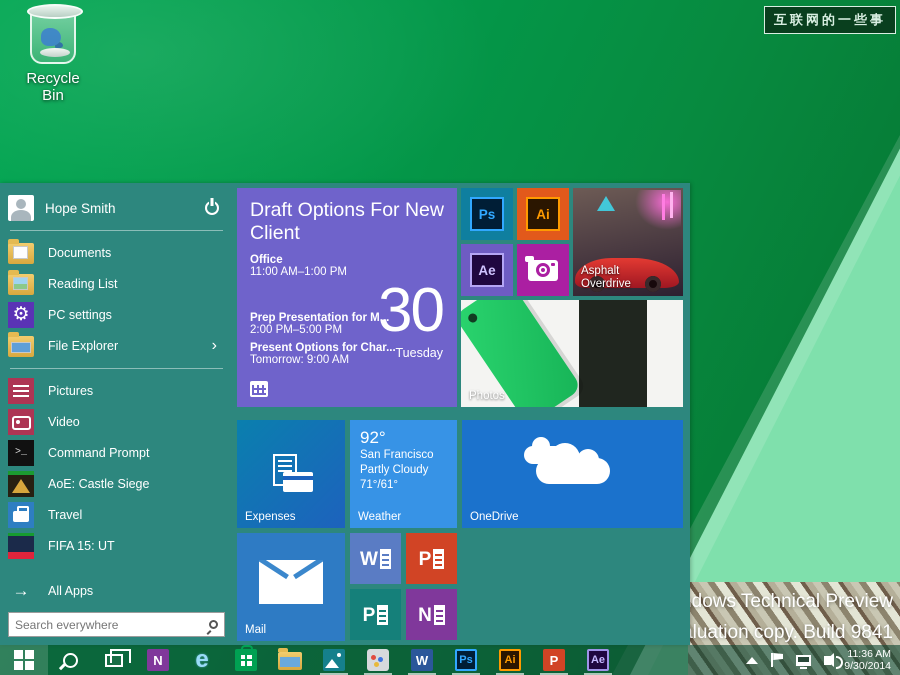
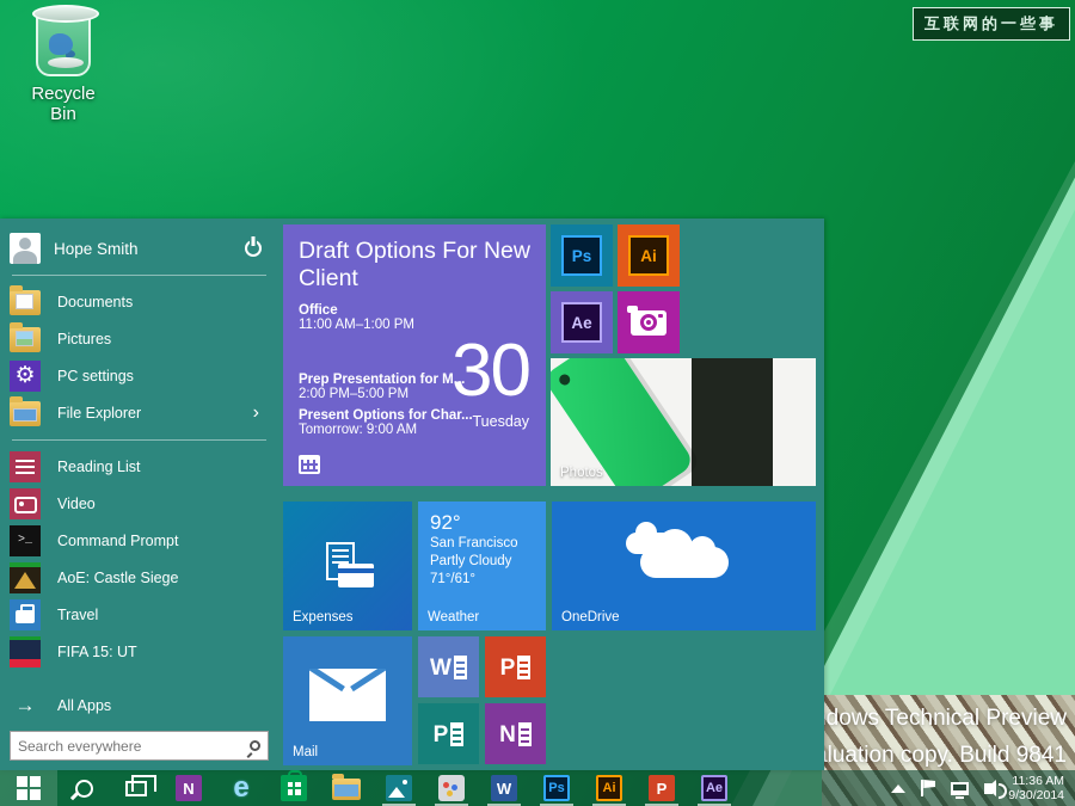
  dows Technical Preview
  luation copy. Build 9841
  Recycle Bin
  互联网的一些事
  Hope Smith
  Documents
- Reading List
+ Pictures
  ⚙
  PC settings
  File Explorer
  ›
- Pictures
+ Reading List
  Video
  >_
  Command Prompt
  AoE: Castle Siege
  Travel
  FIFA 15: UT
  →
  All Apps
  Search everywhere
  Draft Options For New Client
  Office
  11:00 AM–1:00 PM
  Prep Presentation for M...
  2:00 PM–5:00 PM
  Present Options for Char...
  Tomorrow: 9:00 AM
  30
  Tuesday
  Ps
  Ai
  Ae
- Asphalt
- Overdrive
  Photos
  Expenses
  92°
  San Francisco
  Partly Cloudy
  71°/61°
  Weather
  OneDrive
  Mail
  W
  P
  P
  N
  N
  e
  W
  Ps
  Ai
  P
  Ae
  11:36 AM
  9/30/2014
